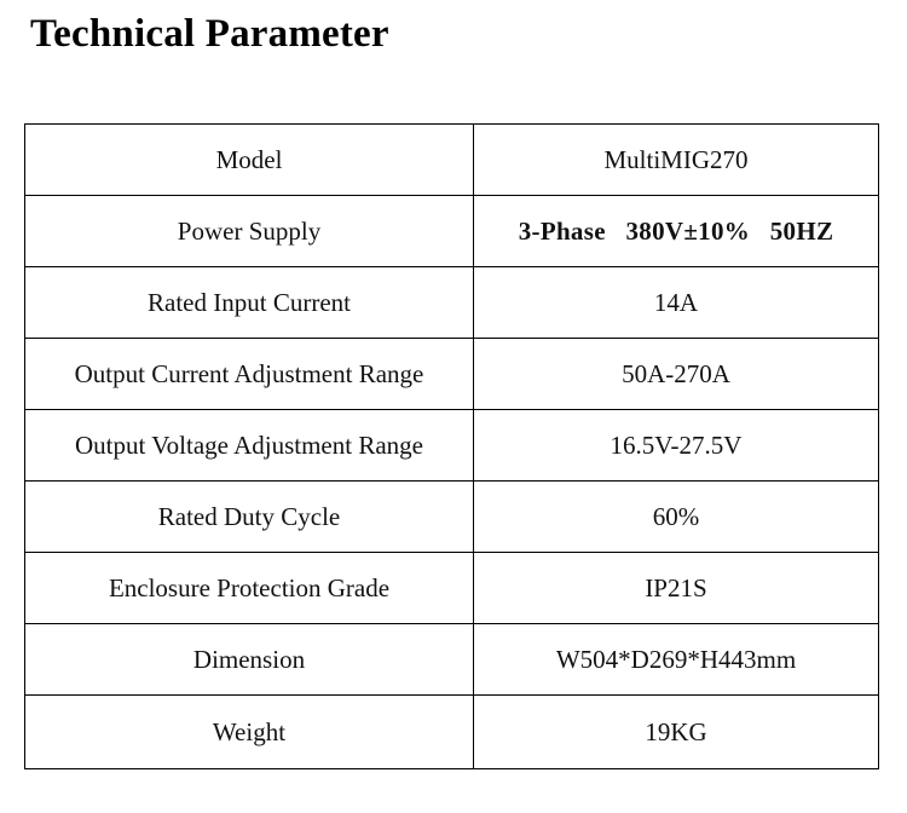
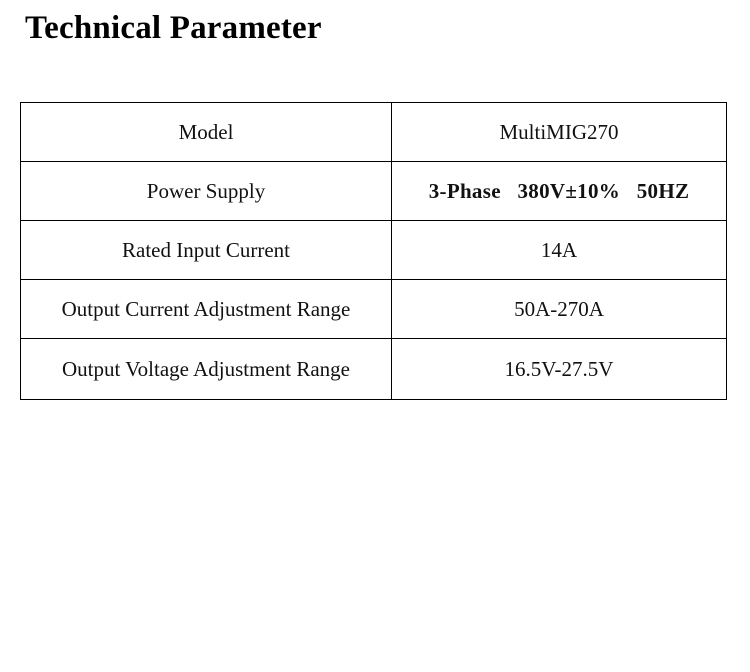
  Technical Parameter
  Model	MultiMIG270
  Power Supply	3-Phase 380V±10% 50HZ
  Rated Input Current	14A
  Output Current Adjustment Range	50A-270A
  Output Voltage Adjustment Range	16.5V-27.5V
- Rated Duty Cycle	60%
- Enclosure Protection Grade	IP21S
- Dimension	W504*D269*H443mm
- Weight	19KG
